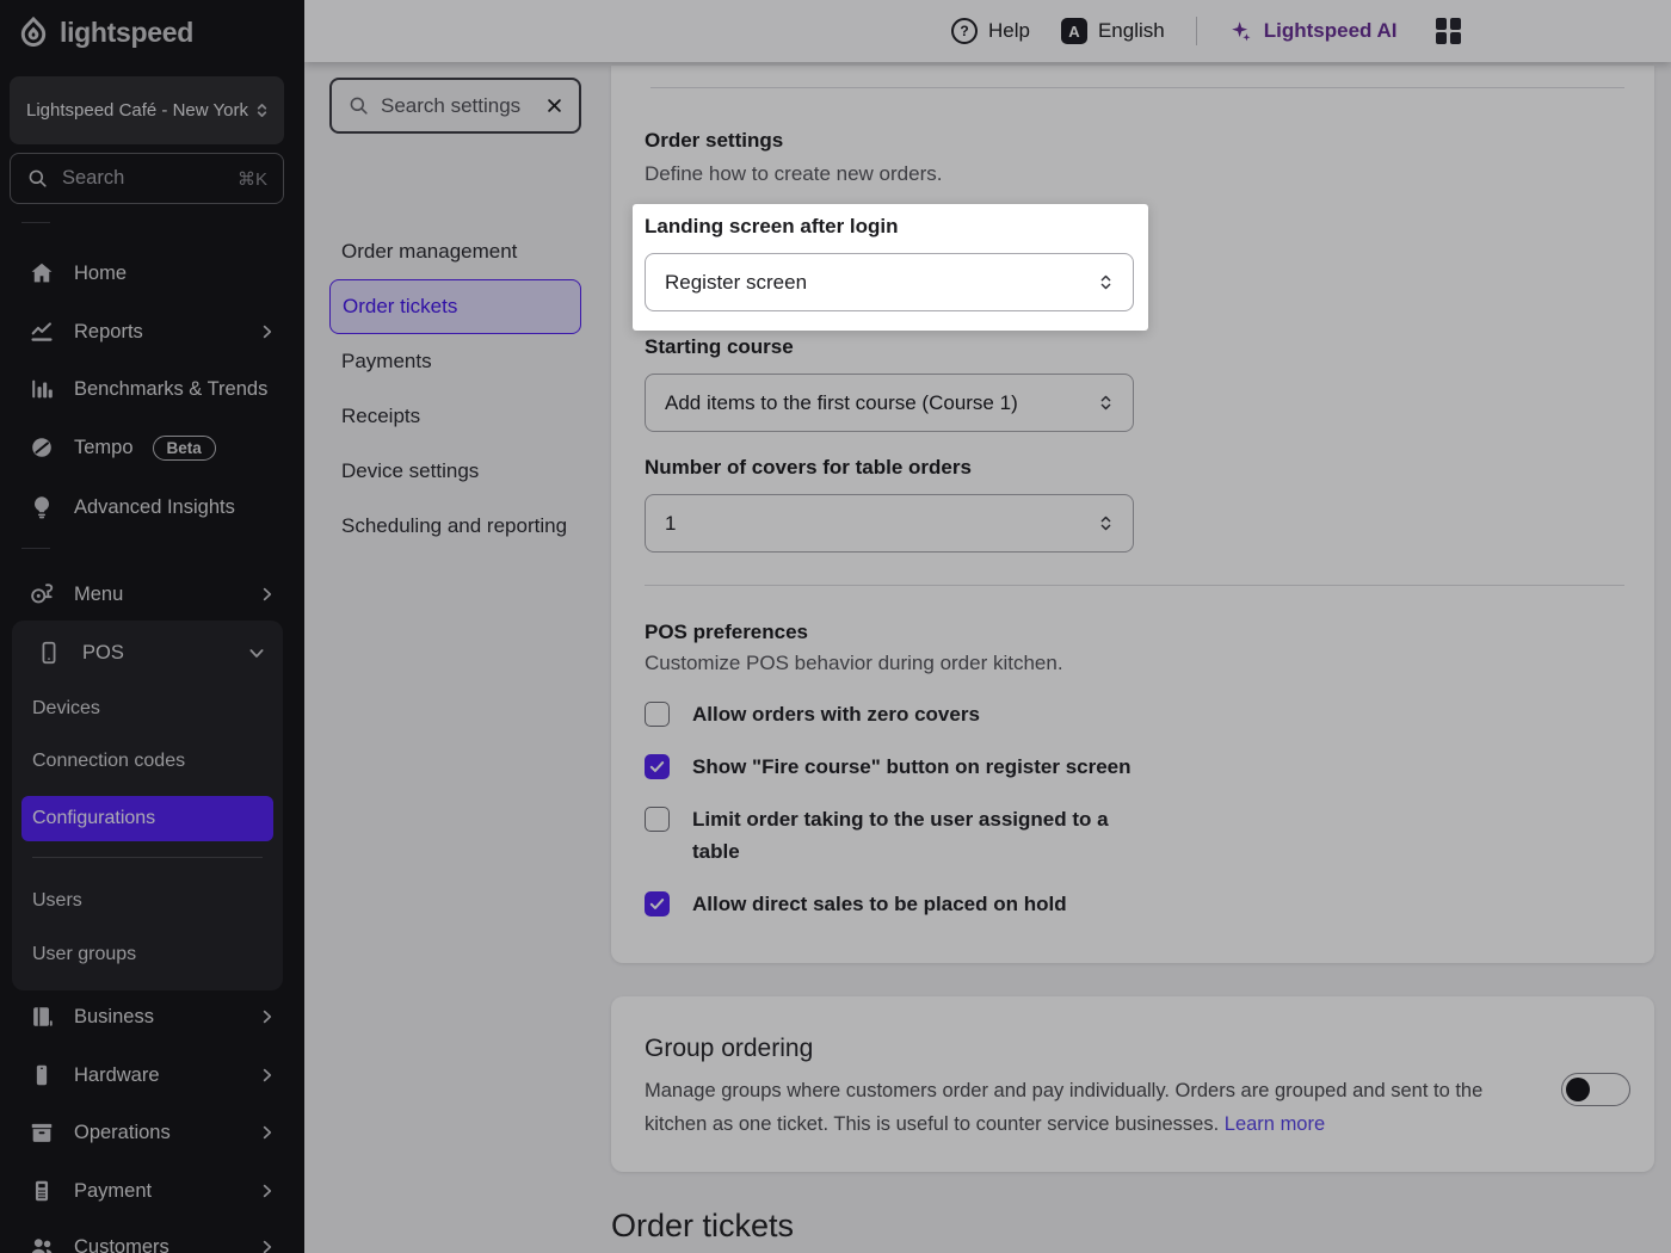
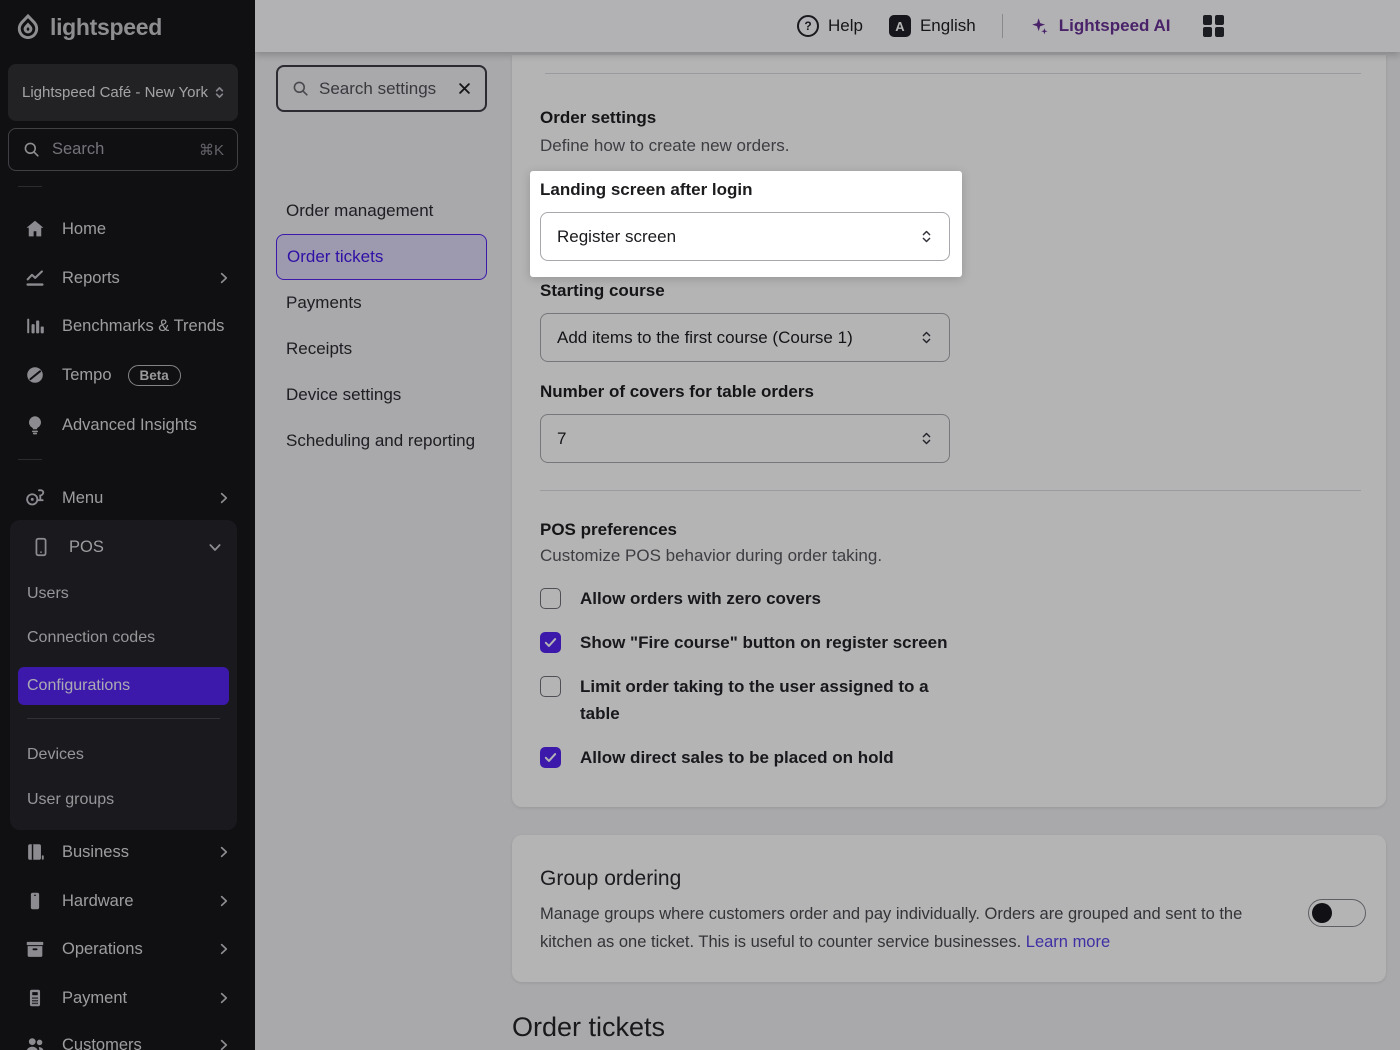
  lightspeed
  Lightspeed Café - New York
  Search
  ⌘K
  Home
  Reports
  Benchmarks & Trends
  Tempo
  Beta
  Advanced Insights
  Menu
  POS
- Devices
+ Users
  Connection codes
  Configurations
- Users
+ Devices
  User groups
  Business
  Hardware
  Operations
  Payment
  Customers
  ?
  Help
  A
  English
  Lightspeed AI
  Search settings
  Order management
  Order tickets
  Payments
  Receipts
  Device settings
  Scheduling and reporting
  Order settings
  Define how to create new orders.
  Starting course
  Add items to the first course (Course 1)
  Number of covers for table orders
- 1
+ 7
  POS preferences
- Customize POS behavior during order kitchen.
+ Customize POS behavior during order taking.
  Allow orders with zero covers
  Show "Fire course" button on register screen
  Limit order taking to the user assigned to a table
  Allow direct sales to be placed on hold
  Group ordering
  Manage groups where customers order and pay individually. Orders are grouped and sent to the kitchen as one ticket. This is useful to counter service businesses. Learn more
  Order tickets
  Landing screen after login
  Register screen
